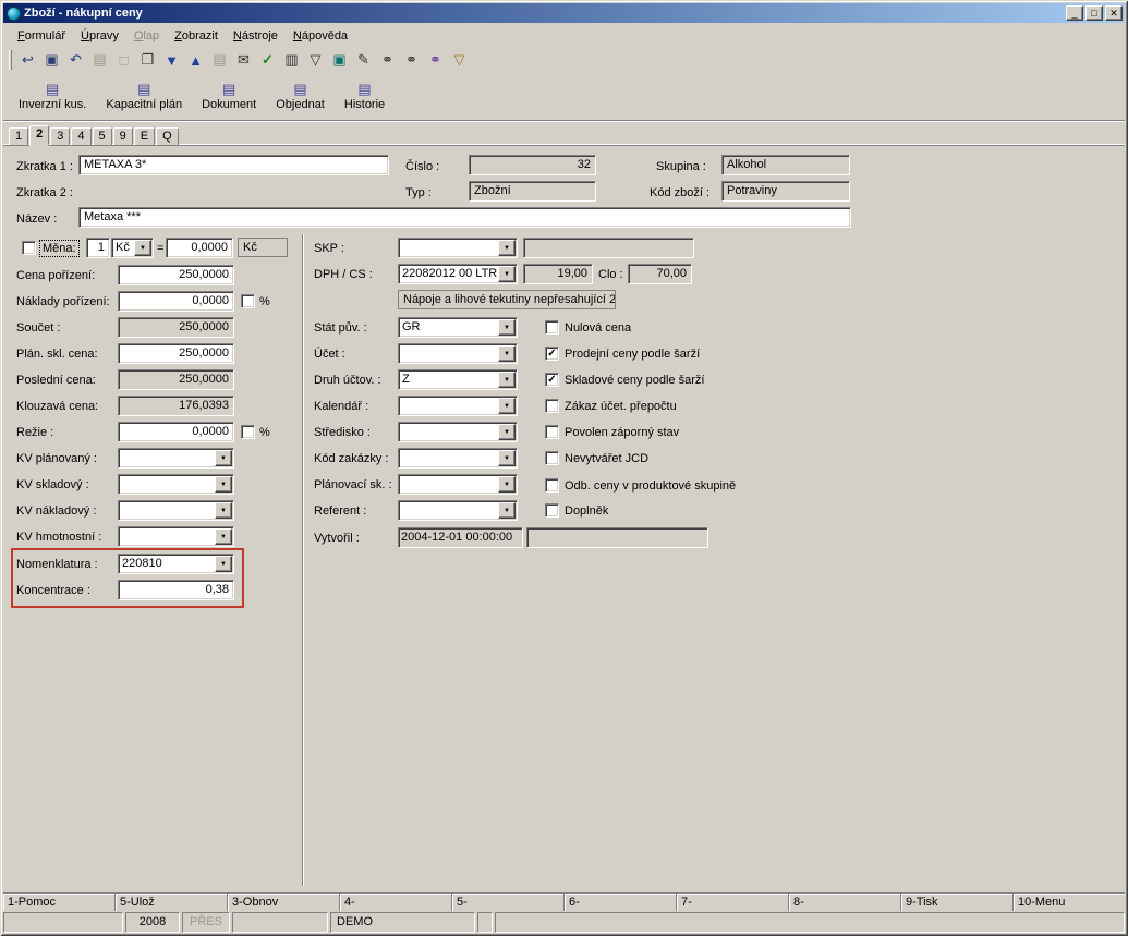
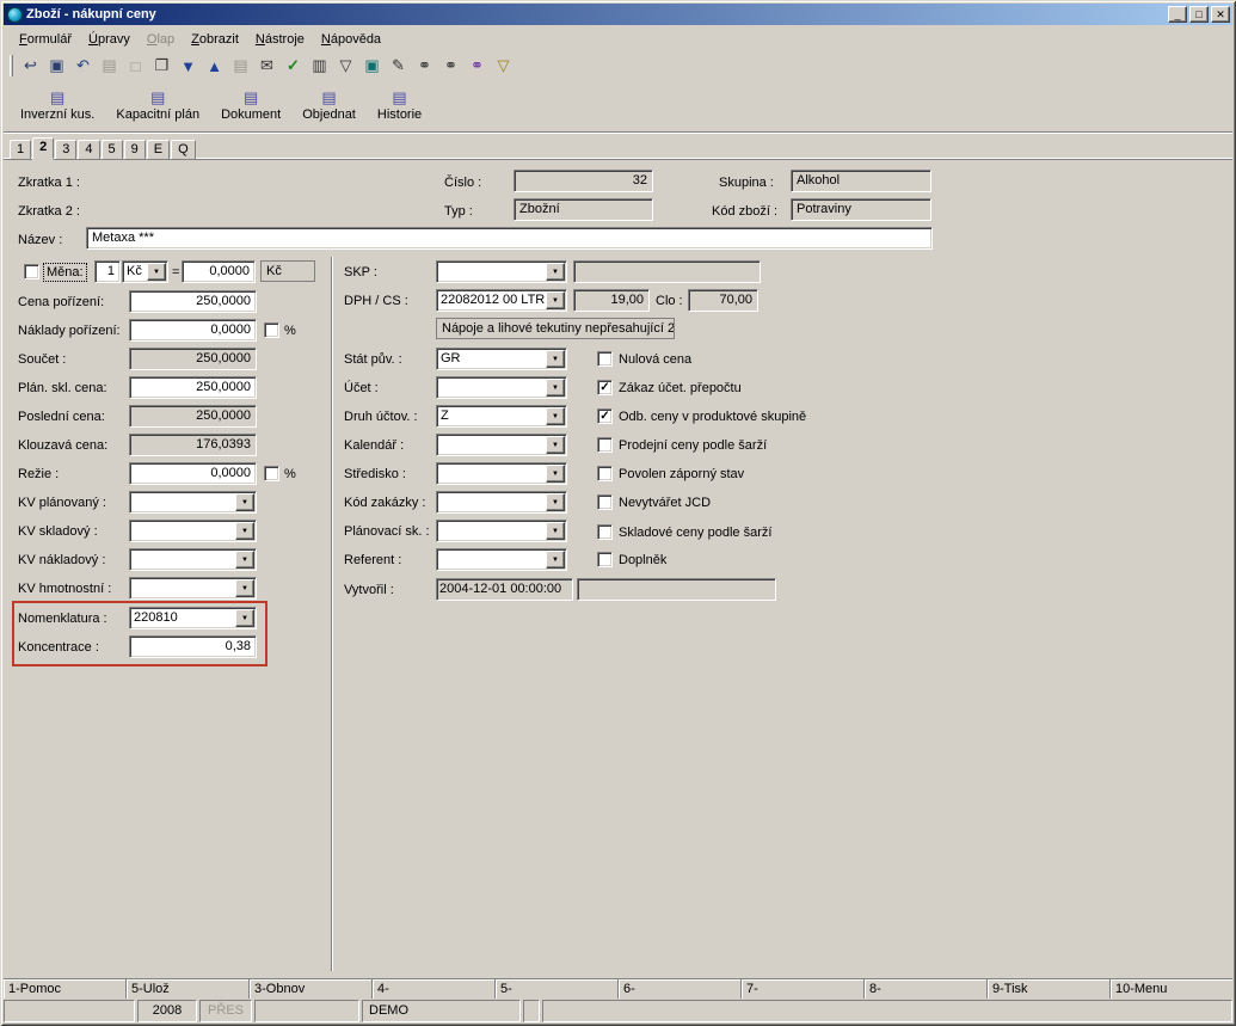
  Zboží - nákupní ceny
  _
  □
  ✕
  Formulář
  Úpravy
  Olap
  Zobrazit
  Nástroje
  Nápověda
  ↩
  ▣
  ↶
  ▤
  □
  ❐
  ▼
  ▲
  ▤
  ✉
  ✓
  ▥
  ▽
  ▣
  ✎
  ⚭
  ⚭
  ⚭
  ▽
  ▤
  Inverzní kus.
  ▤
  Kapacitní plán
  ▤
  Dokument
  ▤
  Objednat
  ▤
  Historie
  1
  2
  3
  4
  5
  9
  E
  Q
  Zkratka 1 :
- METAXA 3*
  Číslo :
  32
  Skupina :
  Alkohol
  Zkratka 2 :
  Typ :
  Zbožní
  Kód zboží :
  Potraviny
  Název :
  Metaxa ***
  Měna:
  1
  Kč
  =
  0,0000
  Kč
  Cena pořízení:
  250,0000
  Náklady pořízení:
  0,0000
  %
  Součet :
  250,0000
  Plán. skl. cena:
  250,0000
  Poslední cena:
  250,0000
  Klouzavá cena:
  176,0393
  Režie :
  0,0000
  %
  KV plánovaný :
  KV skladový :
  KV nákladový :
  KV hmotnostní :
  Nomenklatura :
  220810
  Koncentrace :
  0,38
  SKP :
  DPH / CS :
  22082012 00 LTR
  19,00
  Clo :
  70,00
  Nápoje a lihové tekutiny nepřesahující 2
  Stát pův. :
  GR
  Účet :
  Druh účtov. :
  Z
  Kalendář :
  Středisko :
  Kód zakázky :
  Plánovací sk. :
  Referent :
  Vytvořil :
  2004-12-01 00:00:00
  Nulová cena
  ✓
- Prodejní ceny podle šarží
+ Zákaz účet. přepočtu
  ✓
- Skladové ceny podle šarží
+ Odb. ceny v produktové skupině
- Zákaz účet. přepočtu
+ Prodejní ceny podle šarží
  Povolen záporný stav
  Nevytvářet JCD
- Odb. ceny v produktové skupině
+ Skladové ceny podle šarží
  Doplněk
  1-Pomoc
  5-Ulož
  3-Obnov
  4-
  5-
  6-
  7-
  8-
  9-Tisk
  10-Menu
  2008
  PŘES
  DEMO
